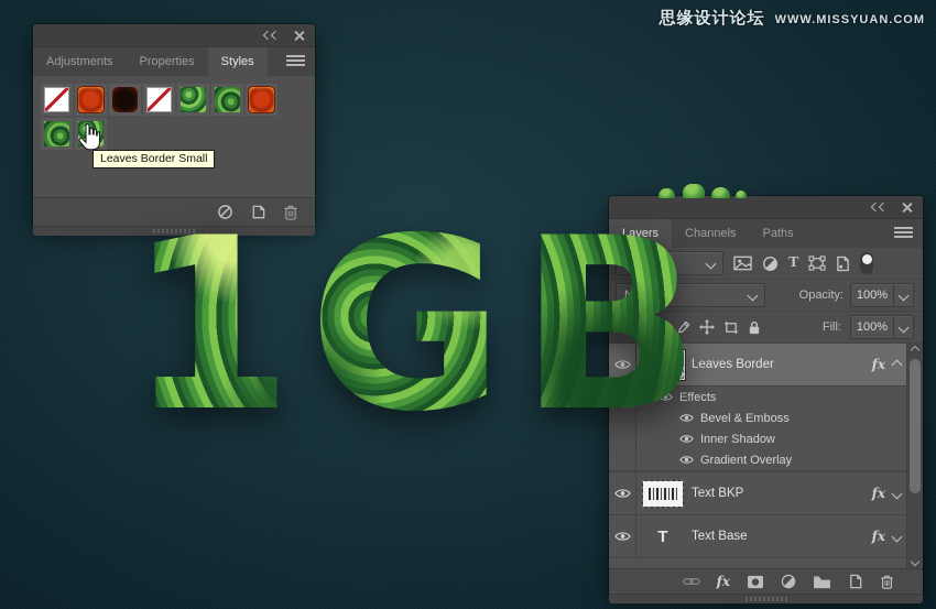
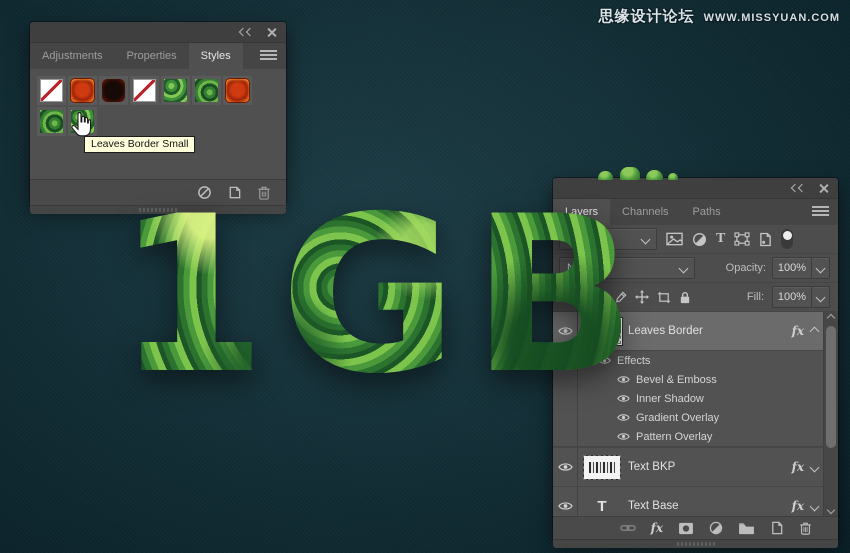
  1GB
  思缘设计论坛
  WWW.MISSYUAN.COM
  Adjustments
  Properties
  Styles
  Paths
  T
  Opacity:
  100%
  Fill:
  100%
  fx
  vel & Emboss
  er Shadow
  Gradient Overlay
+ Pattern Overlay
  Text BKP
  fx
  T
  Text Base
  fx
  fx
  Leaves Border Small
